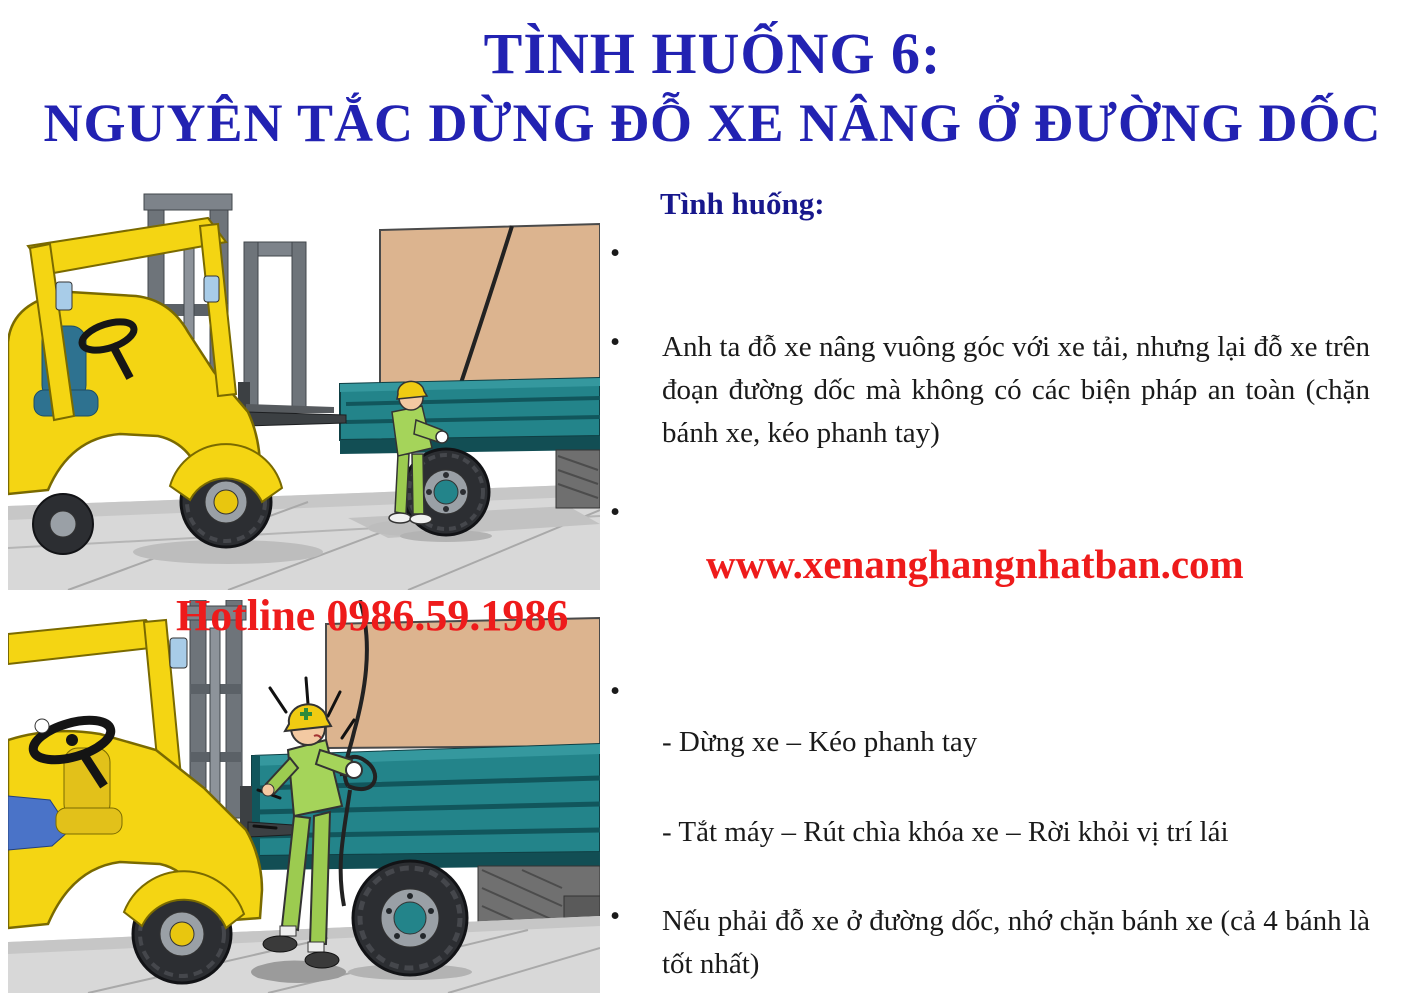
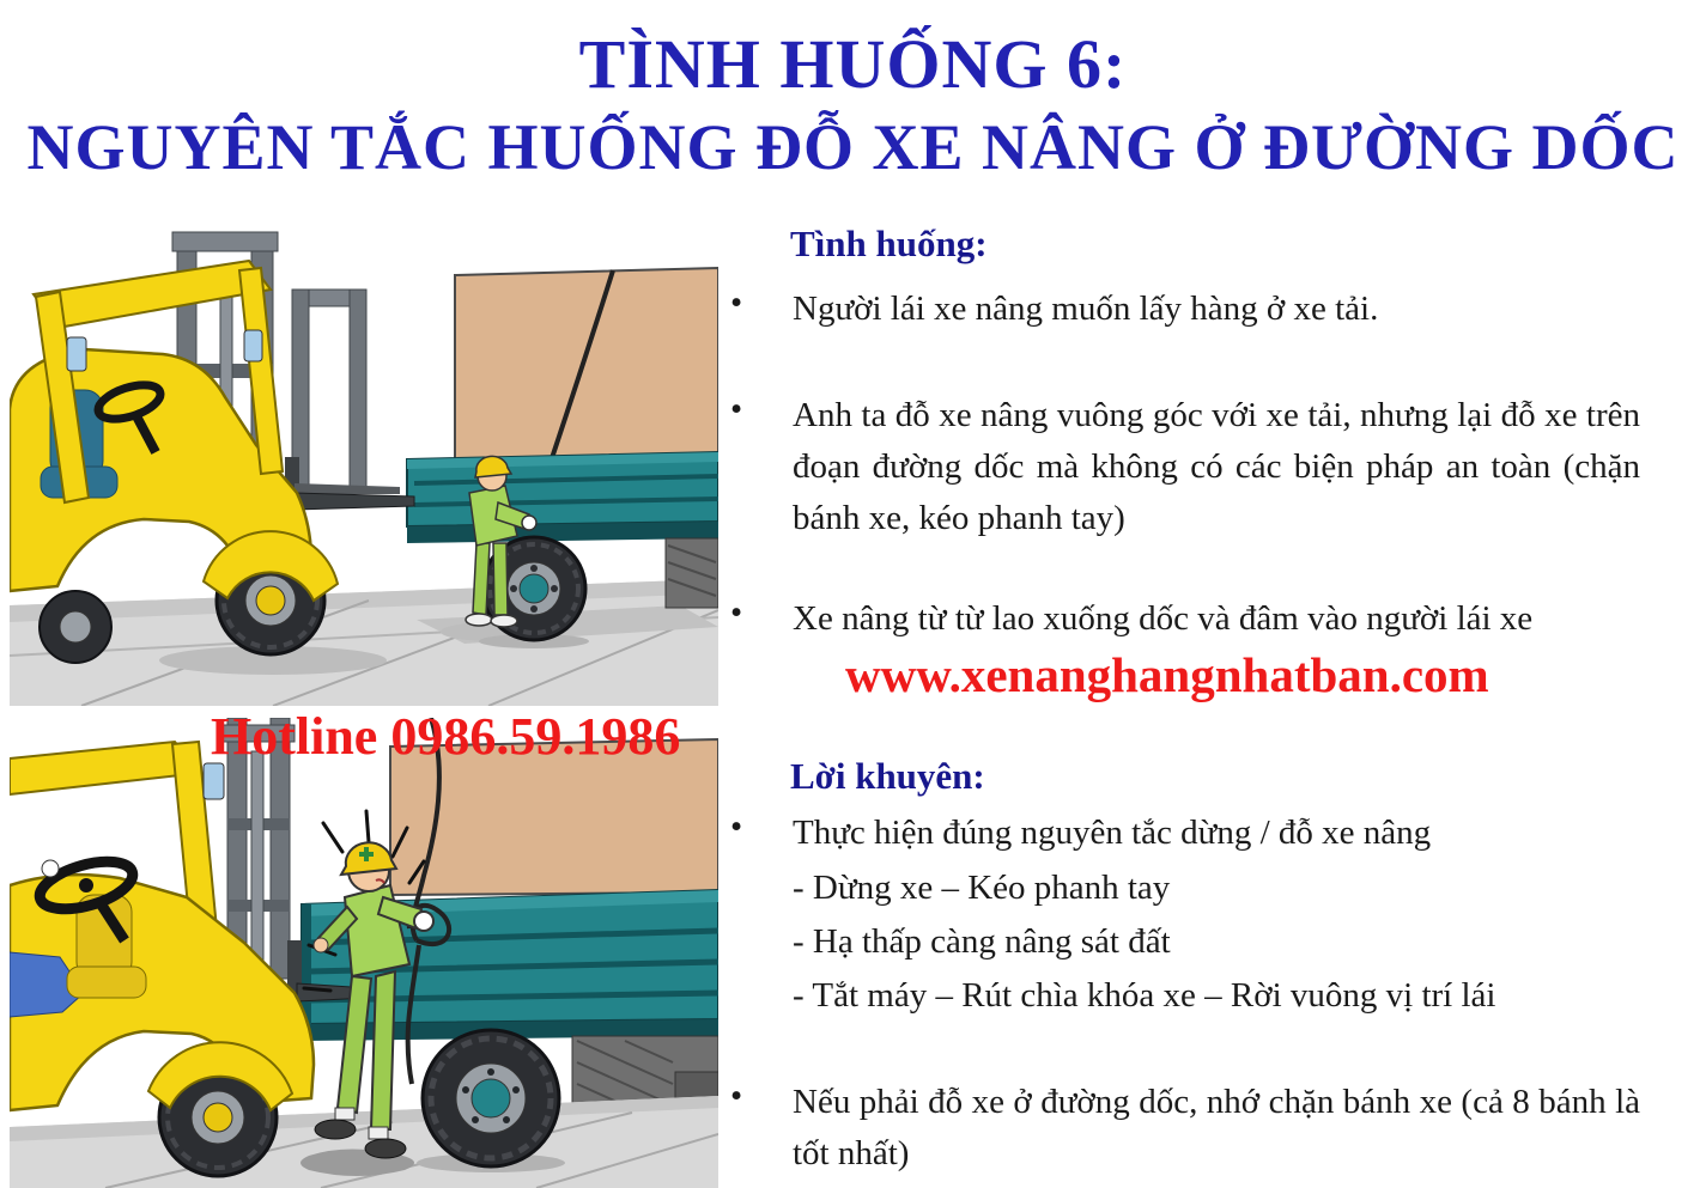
  TÌNH HUỐNG 6:
- NGUYÊN TẮC DỪNG ĐỖ XE NÂNG Ở ĐƯỜNG DỐC
+ NGUYÊN TẮC HUỐNG ĐỖ XE NÂNG Ở ĐƯỜNG DỐC
  Hotline 0986.59.1986
  Tình huống:
  •
+ Người lái xe nâng muốn lấy hàng ở xe tải.
  •
  Anh ta đỗ xe nâng vuông góc với xe tải, nhưng lại đỗ xe trên đoạn đường dốc mà không có các biện pháp an toàn (chặn bánh xe, kéo phanh tay)
  •
+ Xe nâng từ từ lao xuống dốc và đâm vào người lái xe
  www.xenanghangnhatban.com
+ Lời khuyên:
  •
+ Thực hiện đúng nguyên tắc dừng / đỗ xe nâng
  - Dừng xe – Kéo phanh tay
+ - Hạ thấp càng nâng sát đất
- - Tắt máy – Rút chìa khóa xe – Rời khỏi vị trí lái
+ - Tắt máy – Rút chìa khóa xe – Rời vuông vị trí lái
  •
- Nếu phải đỗ xe ở đường dốc, nhớ chặn bánh xe (cả 4 bánh là tốt nhất)
+ Nếu phải đỗ xe ở đường dốc, nhớ chặn bánh xe (cả 8 bánh là tốt nhất)
